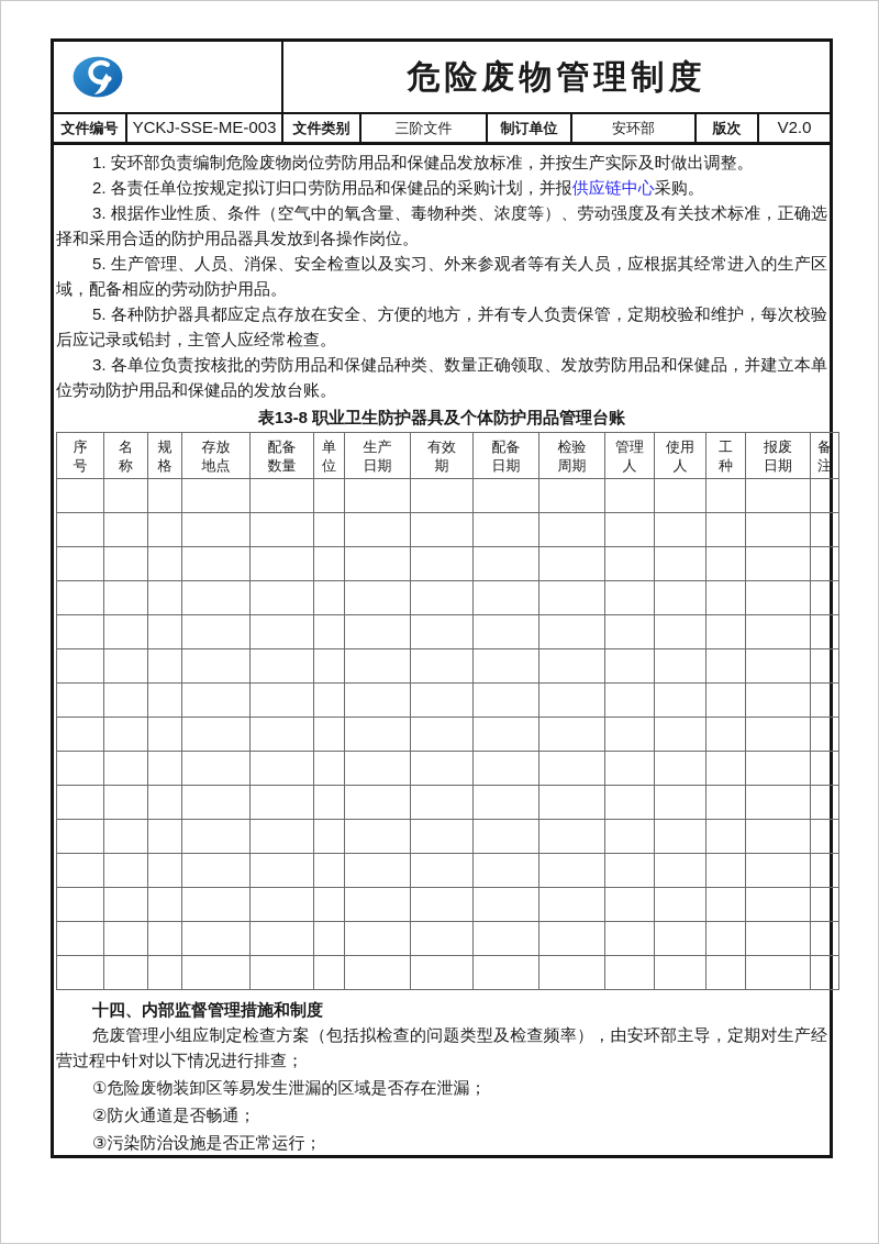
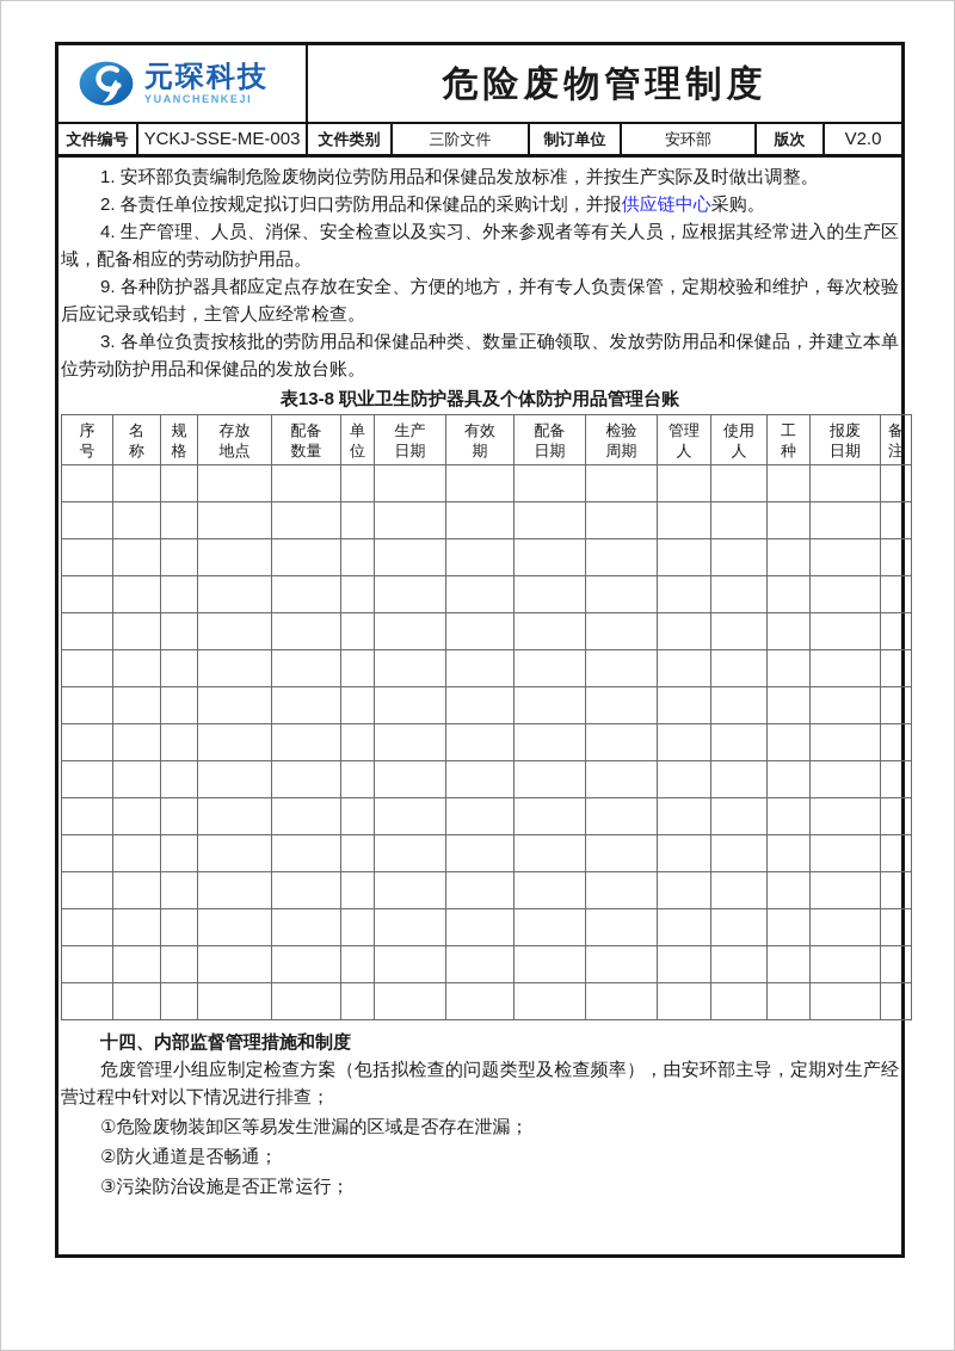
+ 元琛科技
+ YUANCHENKEJI
  危险废物管理制度
  文件编号
  YCKJ-SSE-ME-003
  文件类别
  三阶文件
  制订单位
  安环部
  版次
  V2.0
  1. 安环部负责编制危险废物岗位劳防用品和保健品发放标准，并按生产实际及时做出调整。
  2. 各责任单位按规定拟订归口劳防用品和保健品的采购计划，并报供应链中心采购。
- 3. 根据作业性质、条件（空气中的氧含量、毒物种类、浓度等）、劳动强度及有关技术标准，正确选择和采用合适的防护用品器具发放到各操作岗位。
- 5. 生产管理、人员、消保、安全检查以及实习、外来参观者等有关人员，应根据其经常进入的生产区域，配备相应的劳动防护用品。
+ 4. 生产管理、人员、消保、安全检查以及实习、外来参观者等有关人员，应根据其经常进入的生产区域，配备相应的劳动防护用品。
- 5. 各种防护器具都应定点存放在安全、方便的地方，并有专人负责保管，定期校验和维护，每次校验后应记录或铅封，主管人应经常检查。
+ 9. 各种防护器具都应定点存放在安全、方便的地方，并有专人负责保管，定期校验和维护，每次校验后应记录或铅封，主管人应经常检查。
  3. 各单位负责按核批的劳防用品和保健品种类、数量正确领取、发放劳防用品和保健品，并建立本单位劳动防护用品和保健品的发放台账。
  表13-8 职业卫生防护器具及个体防护用品管理台账
  序 号	名 称	规 格	存放 地点	配备 数量	单 位	生产 日期	有效 期	配备 日期	检验 周期	管理 人	使用 人	工 种	报废 日期	备 注
  十四、内部监督管理措施和制度
  危废管理小组应制定检查方案（包括拟检查的问题类型及检查频率），由安环部主导，定期对生产经营过程中针对以下情况进行排查；
  ①危险废物装卸区等易发生泄漏的区域是否存在泄漏；
  ②防火通道是否畅通；
  ③污染防治设施是否正常运行；
